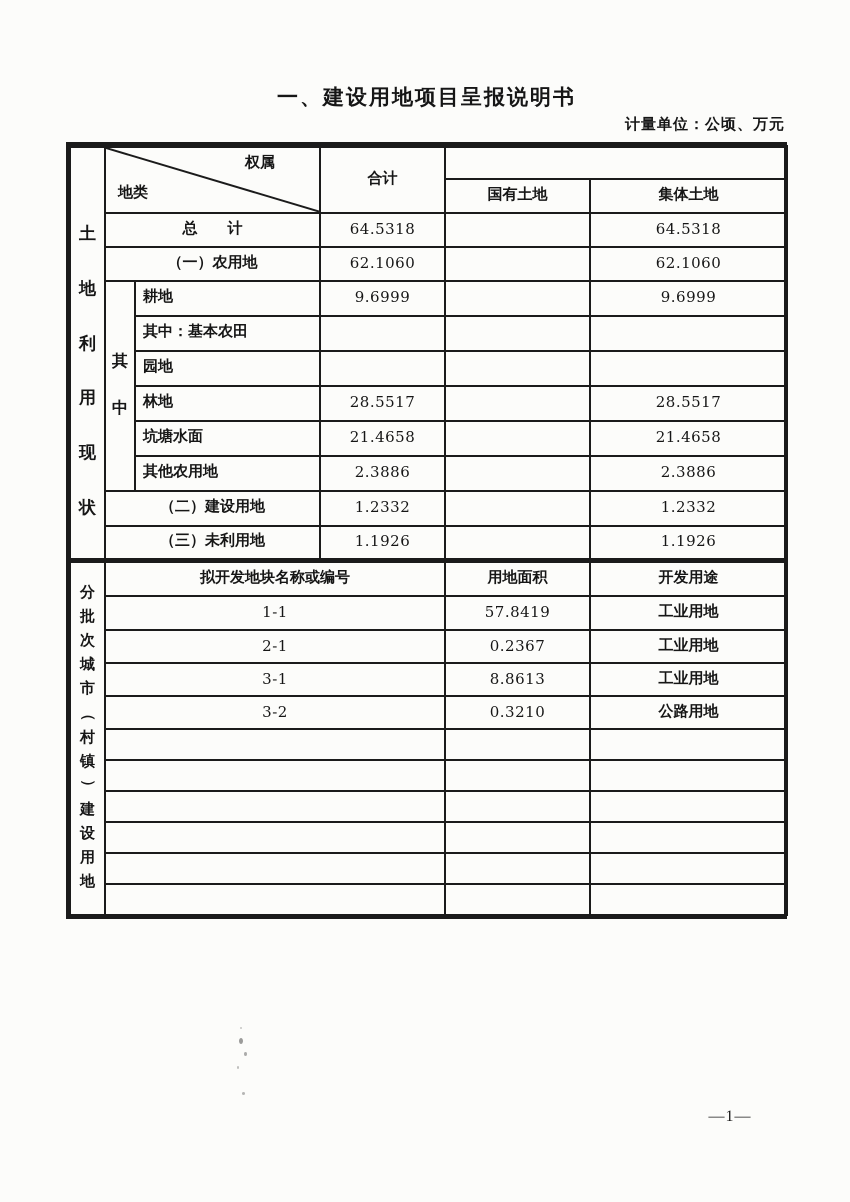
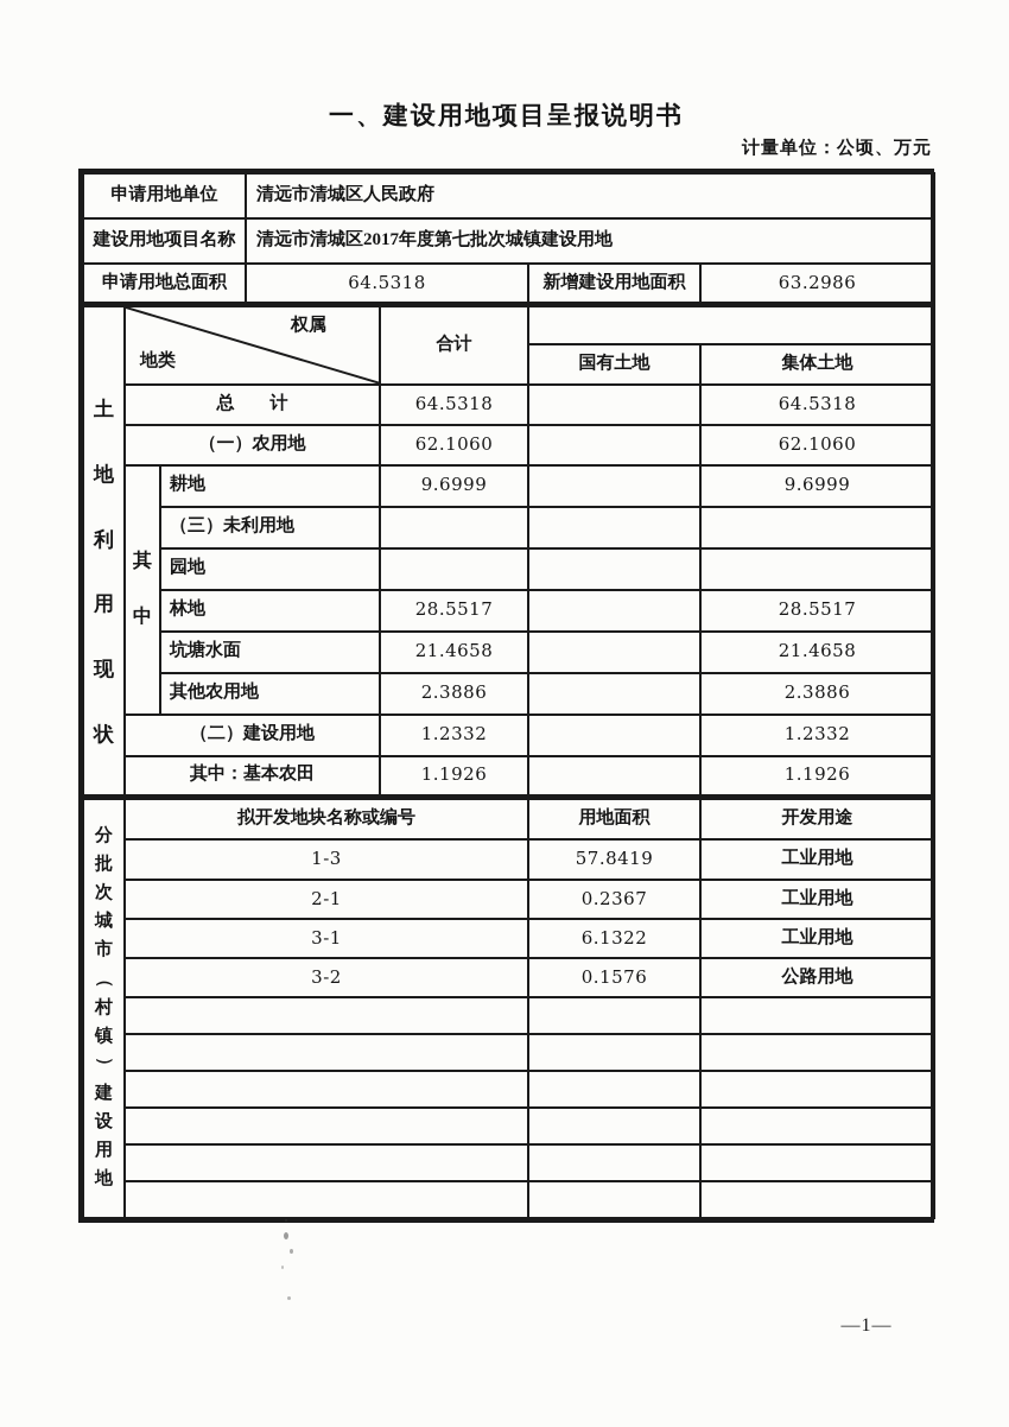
  一、建设用地项目呈报说明书
  计量单位：公顷、万元
+ 申请用地单位	清远市清城区人民政府
+ 建设用地项目名称	清远市清城区2017年度第七批次城镇建设用地
+ 申请用地总面积	64.5318	新增建设用地面积	63.2986
  土地利用现状	权属 地类	合计
  国有土地	集体土地
  总 计	64.5318		64.5318
  （一）农用地	62.1060		62.1060
  其中	耕地	9.6999		9.6999
- 其中：基本农田
+ （三）未利用地
  园地
  林地	28.5517		28.5517
  坑塘水面	21.4658		21.4658
  其他农用地	2.3886		2.3886
  （二）建设用地	1.2332		1.2332
- （三）未利用地	1.1926		1.1926
+ 其中：基本农田	1.1926		1.1926
- 1-1	57.8419	工业用地
+ 1-3	57.8419	工业用地
  2-1	0.2367	工业用地
- 3-1	8.8613	工业用地
+ 3-1	6.1322	工业用地
- 3-2	0.3210	公路用地
+ 3-2	0.1576	公路用地
  —1—
